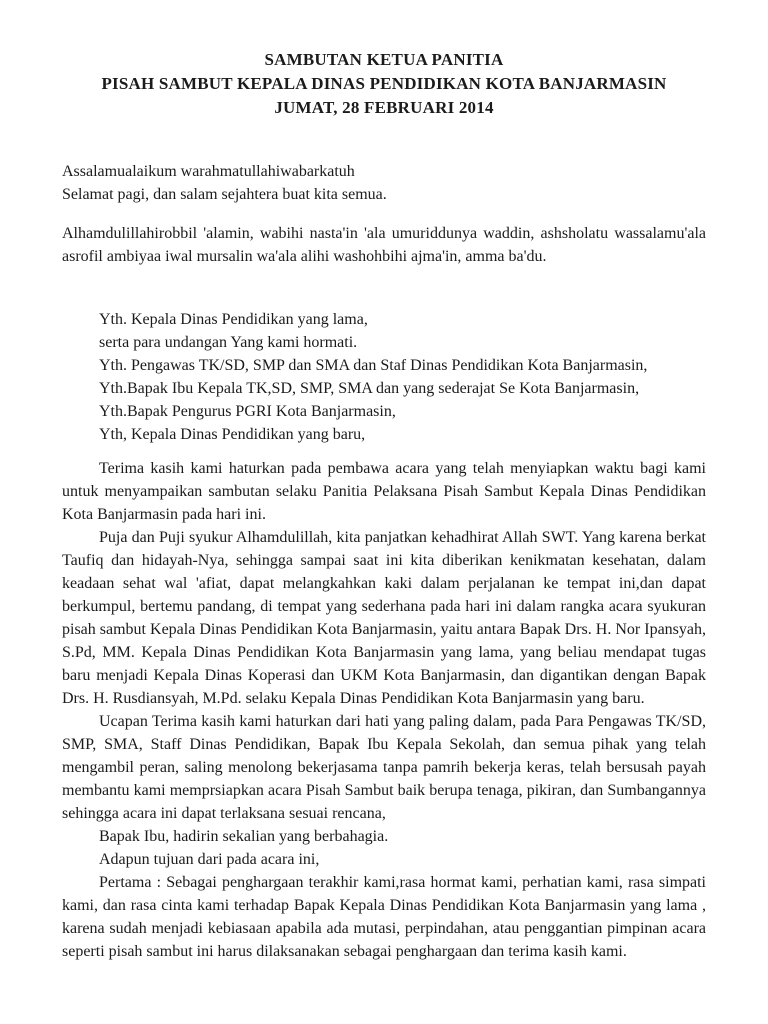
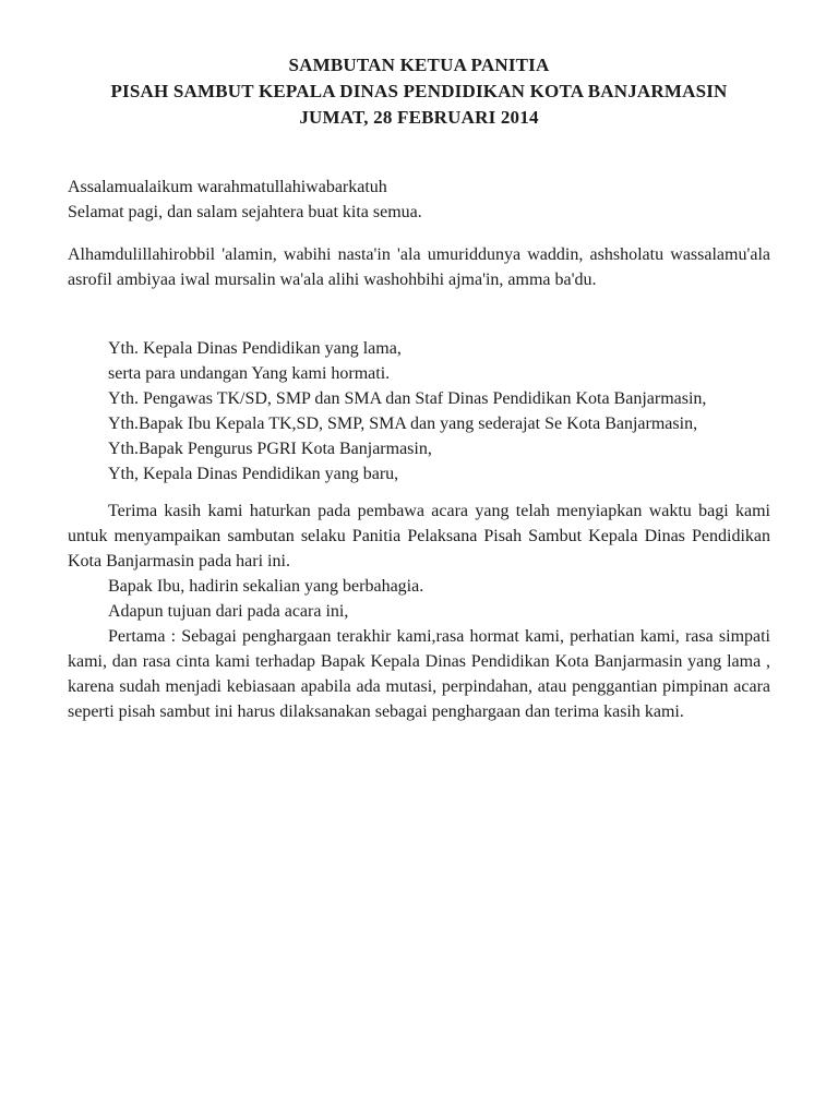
  SAMBUTAN KETUA PANITIA
  PISAH SAMBUT KEPALA DINAS PENDIDIKAN KOTA BANJARMASIN
  JUMAT, 28 FEBRUARI 2014
  Assalamualaikum warahmatullahiwabarkatuh
  Selamat pagi, dan salam sejahtera buat kita semua.
  Alhamdulillahirobbil 'alamin, wabihi nasta'in 'ala umuriddunya waddin, ashsholatu wassalamu'ala asrofil ambiyaa iwal mursalin wa'ala alihi washohbihi ajma'in, amma ba'du.
  Yth. Kepala Dinas Pendidikan yang lama,
  serta para undangan Yang kami hormati.
  Yth. Pengawas TK/SD, SMP dan SMA dan Staf Dinas Pendidikan Kota Banjarmasin,
  Yth.Bapak Ibu Kepala TK,SD, SMP, SMA dan yang sederajat Se Kota Banjarmasin,
  Yth.Bapak Pengurus PGRI Kota Banjarmasin,
  Yth, Kepala Dinas Pendidikan yang baru,
  Terima kasih kami haturkan pada pembawa acara yang telah menyiapkan waktu bagi kami untuk menyampaikan sambutan selaku Panitia Pelaksana Pisah Sambut Kepala Dinas Pendidikan Kota Banjarmasin pada hari ini.
- Puja dan Puji syukur Alhamdulillah, kita panjatkan kehadhirat Allah SWT. Yang karena berkat Taufiq dan hidayah-Nya, sehingga sampai saat ini kita diberikan kenikmatan kesehatan, dalam keadaan sehat wal 'afiat, dapat melangkahkan kaki dalam perjalanan ke tempat ini,dan dapat berkumpul, bertemu pandang, di tempat yang sederhana pada hari ini dalam rangka acara syukuran pisah sambut Kepala Dinas Pendidikan Kota Banjarmasin, yaitu antara Bapak Drs. H. Nor Ipansyah, S.Pd, MM. Kepala Dinas Pendidikan Kota Banjarmasin yang lama, yang beliau mendapat tugas baru menjadi Kepala Dinas Koperasi dan UKM Kota Banjarmasin, dan digantikan dengan Bapak Drs. H. Rusdiansyah, M.Pd. selaku Kepala Dinas Pendidikan Kota Banjarmasin yang baru.
- Ucapan Terima kasih kami haturkan dari hati yang paling dalam, pada Para Pengawas TK/SD, SMP, SMA, Staff Dinas Pendidikan, Bapak Ibu Kepala Sekolah, dan semua pihak yang telah mengambil peran, saling menolong bekerjasama tanpa pamrih bekerja keras, telah bersusah payah membantu kami memprsiapkan acara Pisah Sambut baik berupa tenaga, pikiran, dan Sumbangannya sehingga acara ini dapat terlaksana sesuai rencana,
  Bapak Ibu, hadirin sekalian yang berbahagia.
  Adapun tujuan dari pada acara ini,
  Pertama : Sebagai penghargaan terakhir kami,rasa hormat kami, perhatian kami, rasa simpati kami, dan rasa cinta kami terhadap Bapak Kepala Dinas Pendidikan Kota Banjarmasin yang lama , karena sudah menjadi kebiasaan apabila ada mutasi, perpindahan, atau penggantian pimpinan acara seperti pisah sambut ini harus dilaksanakan sebagai penghargaan dan terima kasih kami.
